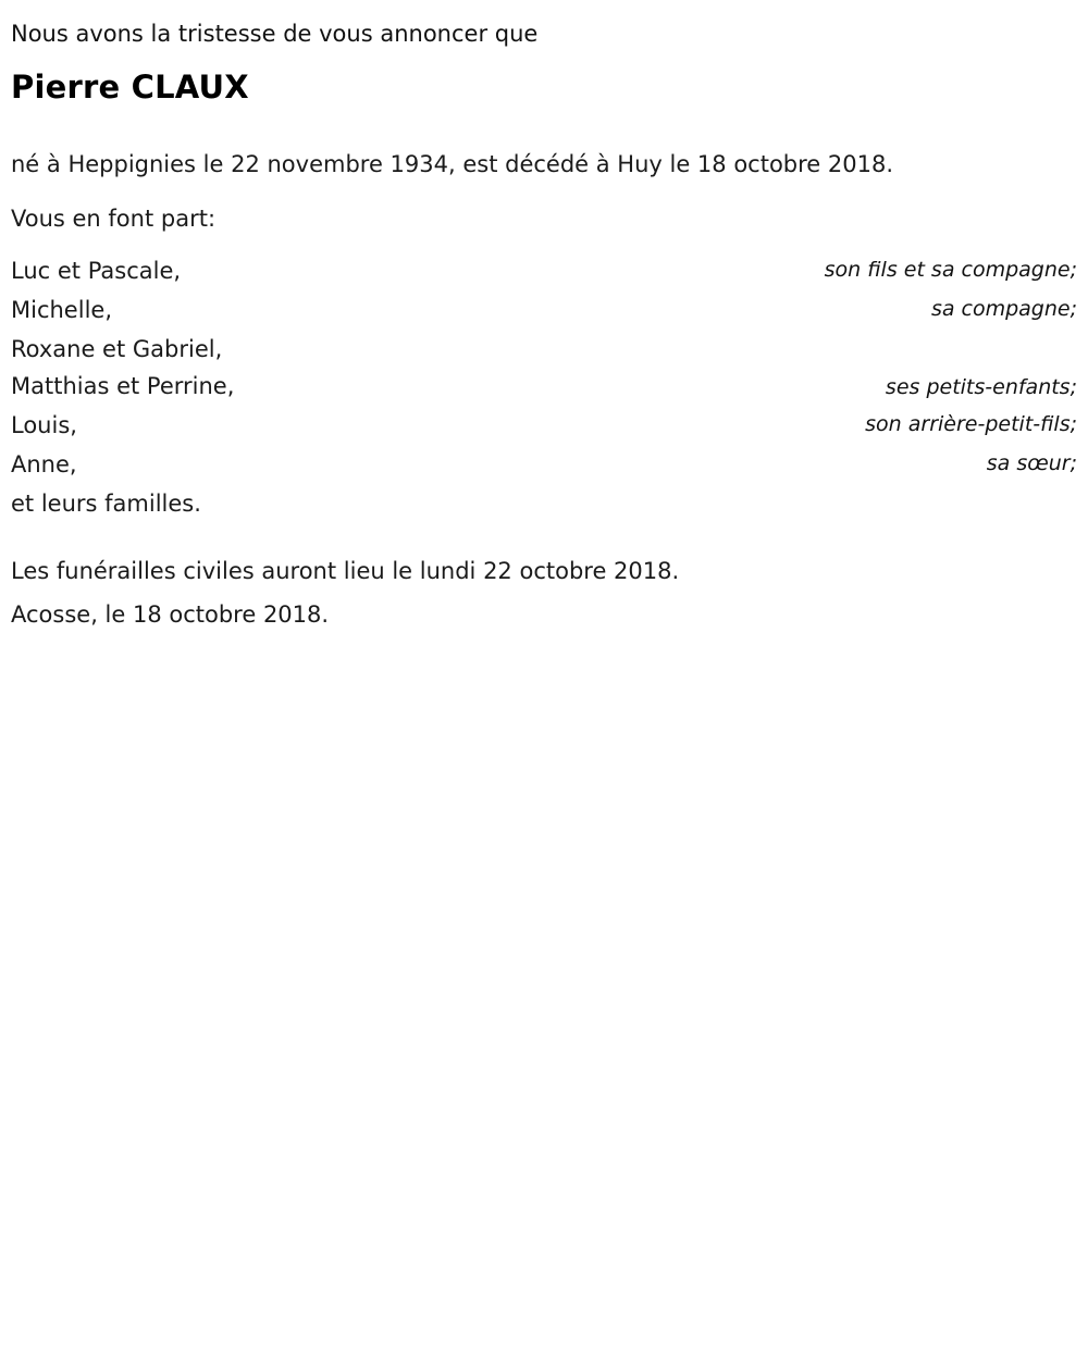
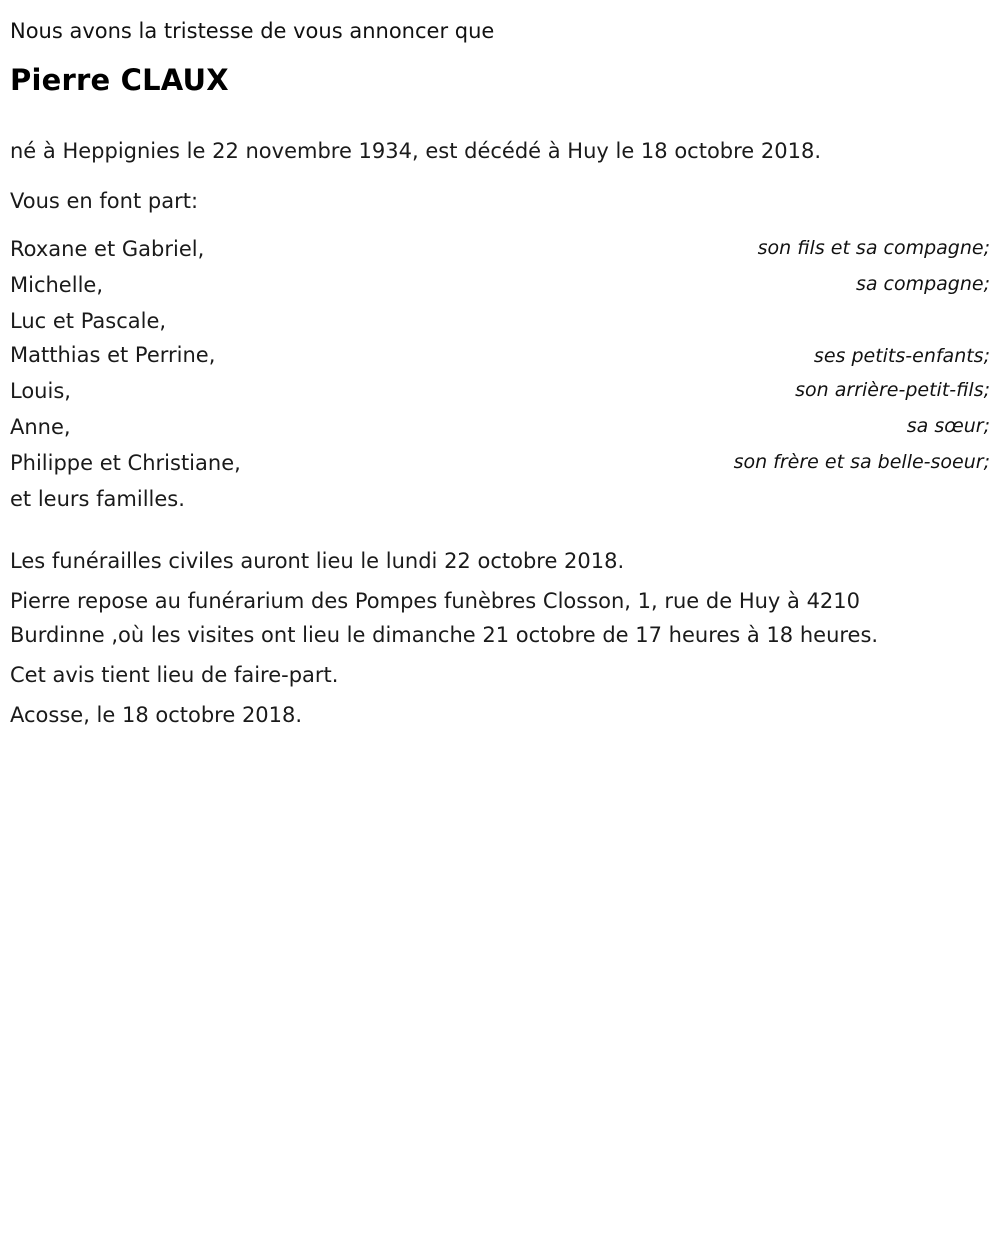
  Nous avons la tristesse de vous annoncer que
  Pierre CLAUX
  né à Heppignies le 22 novembre 1934, est décédé à Huy le 18 octobre 2018.
  Vous en font part:
- Luc et Pascale,
+ Roxane et Gabriel,
  son fils et sa compagne;
  Michelle,
  sa compagne;
- Roxane et Gabriel,
+ Luc et Pascale,
  Matthias et Perrine,
  ses petits-enfants;
  Louis,
  son arrière-petit-fils;
  Anne,
  sa sœur;
+ Philippe et Christiane,
+ son frère et sa belle-soeur;
  et leurs familles.
  Les funérailles civiles auront lieu le lundi 22 octobre 2018.
+ Pierre repose au funérarium des Pompes funèbres Closson, 1, rue de Huy à 4210 Burdinne ,où les visites ont lieu le dimanche 21 octobre de 17 heures à 18 heures.
+ Cet avis tient lieu de faire-part.
  Acosse, le 18 octobre 2018.
